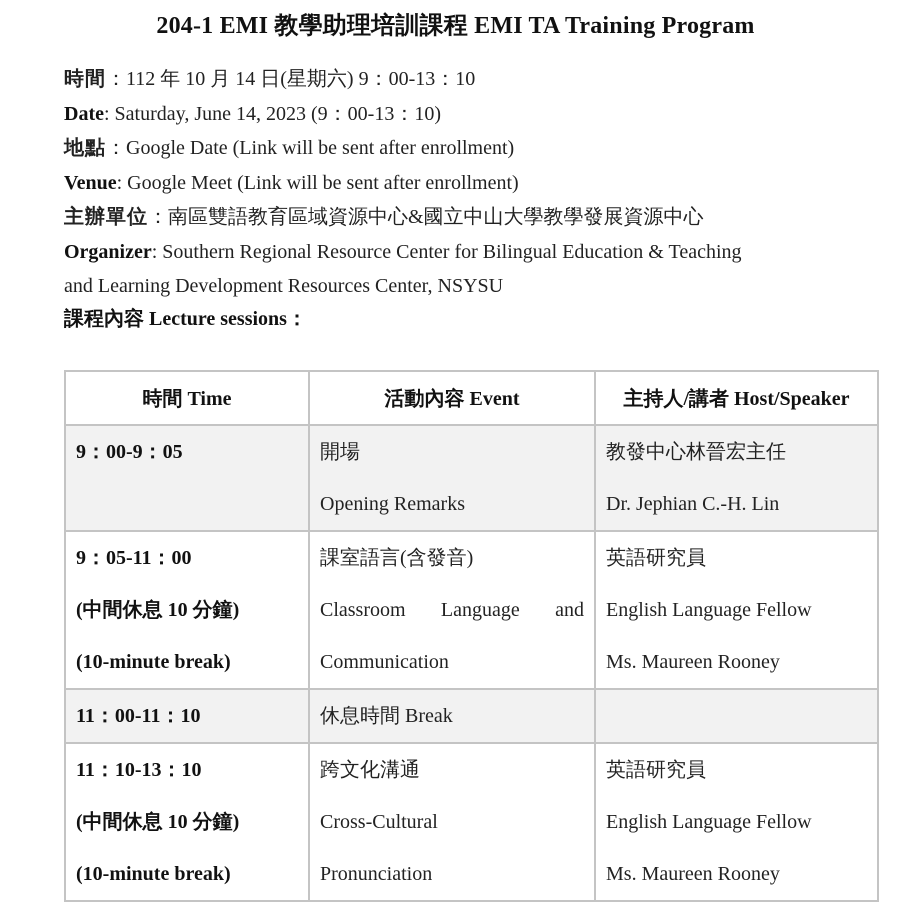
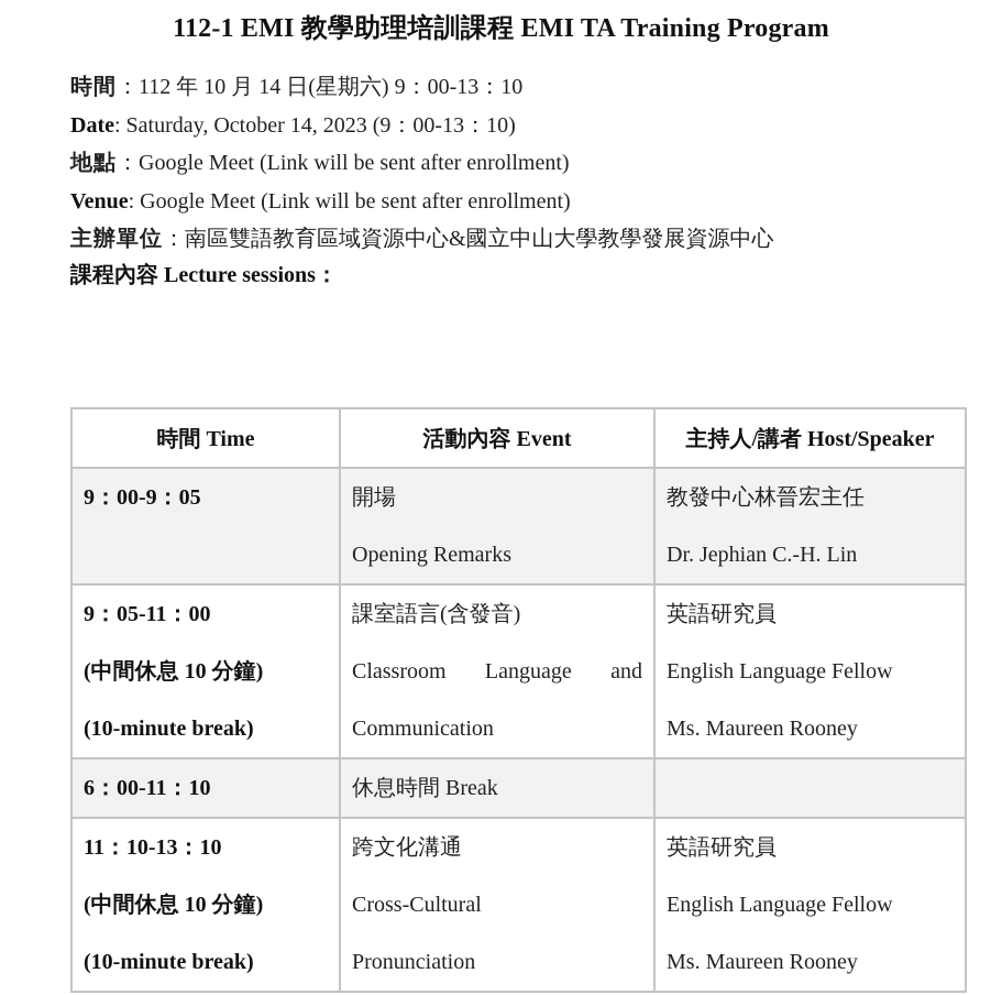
- 204-1 EMI 教學助理培訓課程 EMI TA Training Program
+ 112-1 EMI 教學助理培訓課程 EMI TA Training Program
  時間：112 年 10 月 14 日(星期六) 9：00-13：10
- Date: Saturday, June 14, 2023 (9：00-13：10)
+ Date: Saturday, October 14, 2023 (9：00-13：10)
- 地點：Google Date (Link will be sent after enrollment)
+ 地點：Google Meet (Link will be sent after enrollment)
  Venue: Google Meet (Link will be sent after enrollment)
  主辦單位：南區雙語教育區域資源中心&國立中山大學教學發展資源中心
- Organizer: Southern Regional Resource Center for Bilingual Education & Teaching
- and Learning Development Resources Center, NSYSU
  課程內容 Lecture sessions：
  時間 Time	活動內容 Event	主持人/講者 Host/Speaker
  9：00-9：05	開場 Opening Remarks	教發中心林晉宏主任 Dr. Jephian C.-H. Lin
  9：05-11：00 (中間休息 10 分鐘) (10-minute break)	課室語言(含發音) Classroom Language and Communication	英語研究員 English Language Fellow Ms. Maureen Rooney
- 11：00-11：10	休息時間 Break
+ 6：00-11：10	休息時間 Break
  11：10-13：10 (中間休息 10 分鐘) (10-minute break)	跨文化溝通 Cross-Cultural Pronunciation	英語研究員 English Language Fellow Ms. Maureen Rooney
